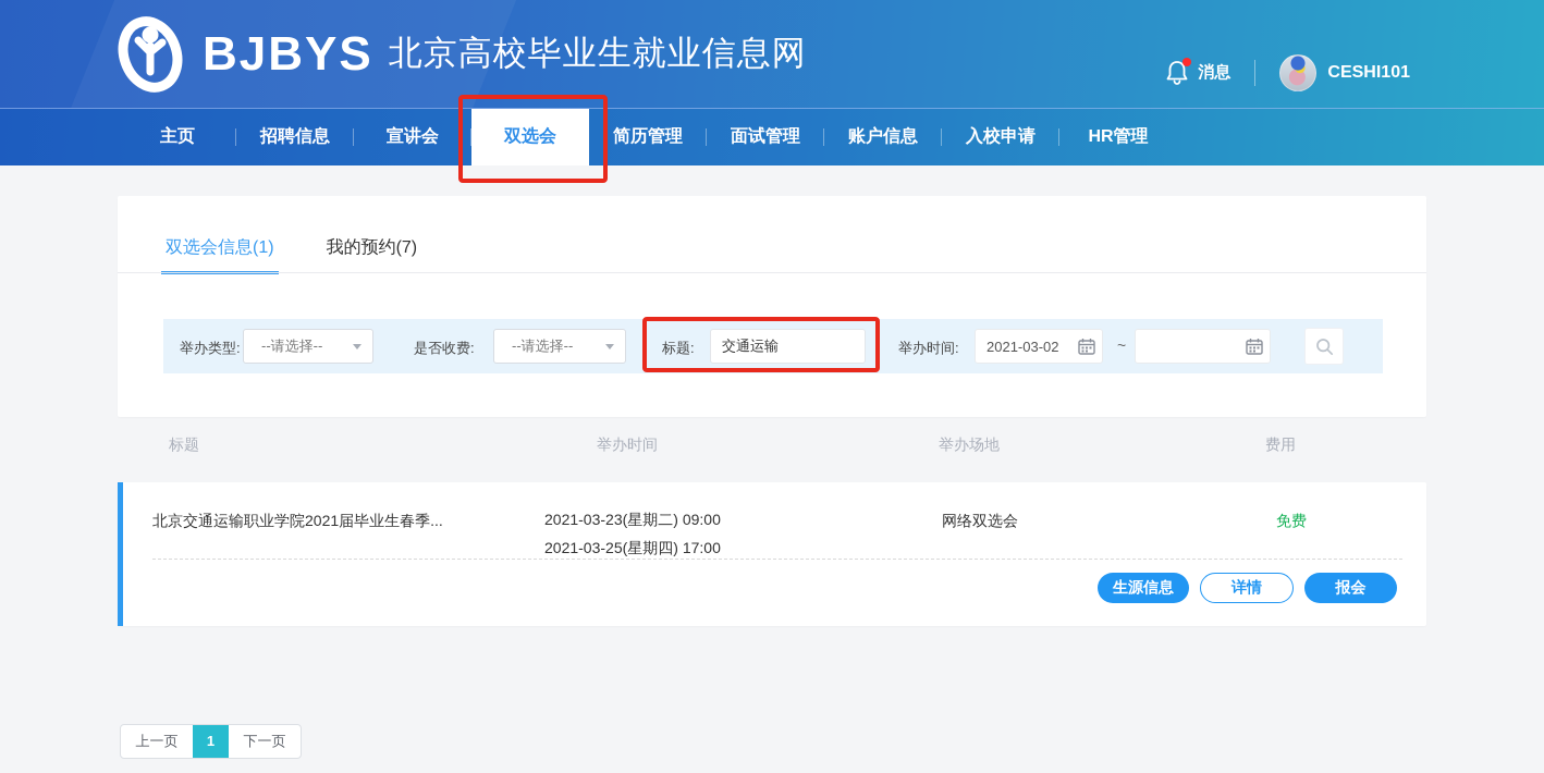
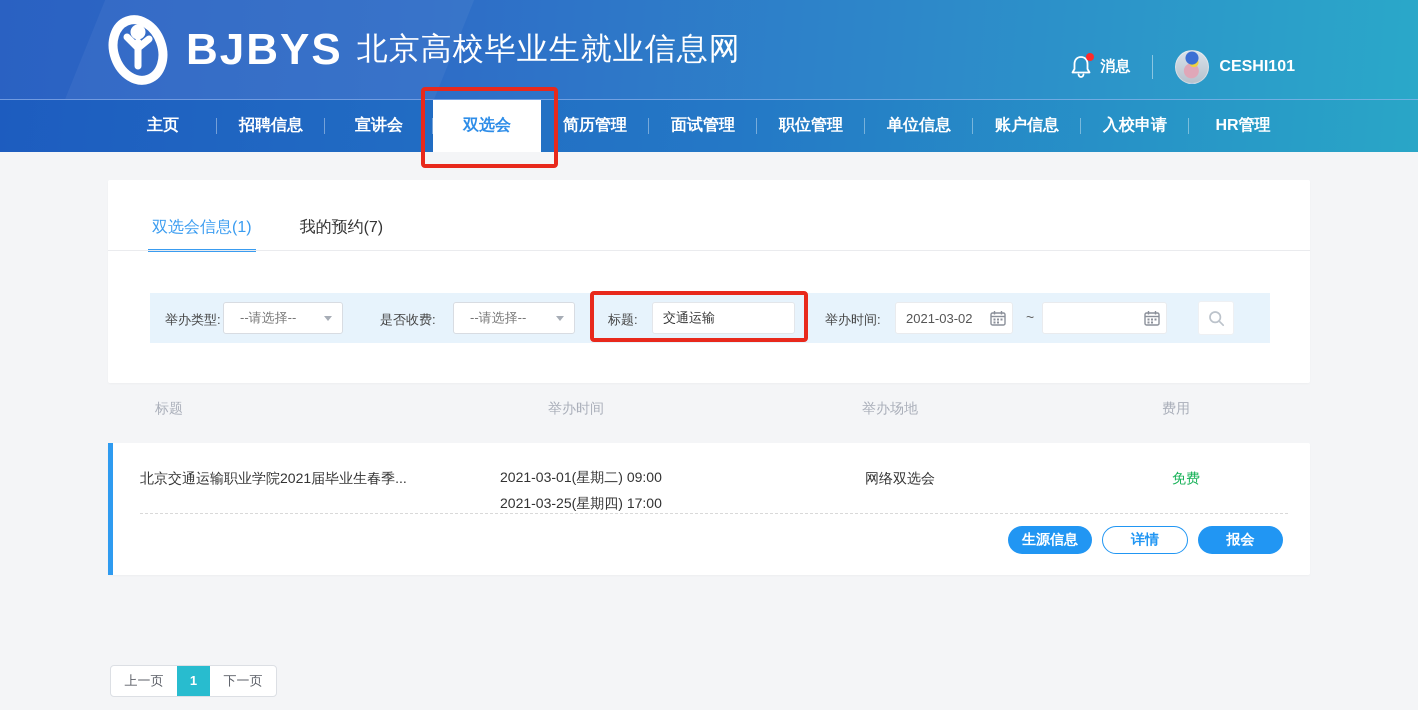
  BJBYS
  北京高校毕业生就业信息网
  消息
  CESHI101
  主页
  招聘信息
  宣讲会
  双选会
  简历管理
  面试管理
+ 职位管理
+ 单位信息
  账户信息
  入校申请
  HR管理
  双选会信息(1)
  我的预约(7)
  举办类型:
  --请选择--
  是否收费:
  --请选择--
  标题:
  交通运输
  举办时间:
  2021-03-02
  ~
  标题
  举办时间
  举办场地
  费用
  北京交通运输职业学院2021届毕业生春季...
- 2021-03-23(星期二) 09:00
+ 2021-03-01(星期二) 09:00
  2021-03-25(星期四) 17:00
  网络双选会
  免费
  生源信息
  详情
  报会
  上一页
  1
  下一页
